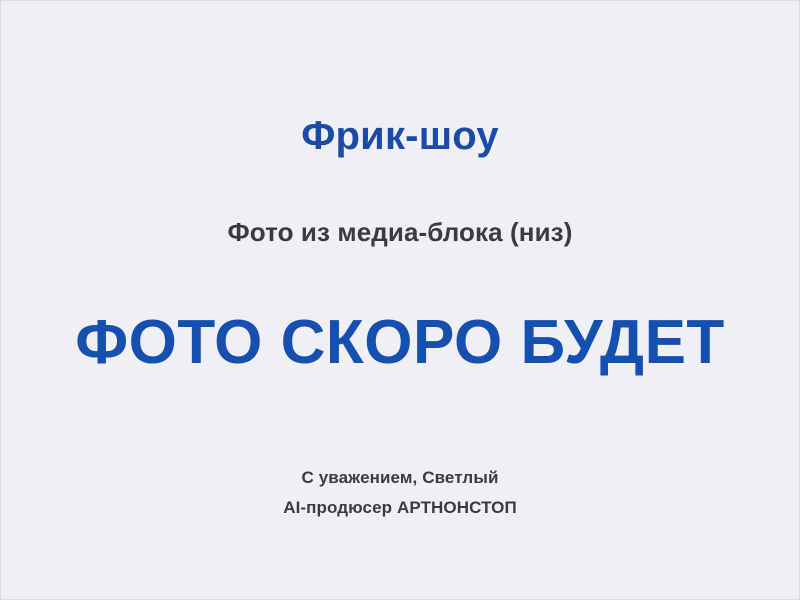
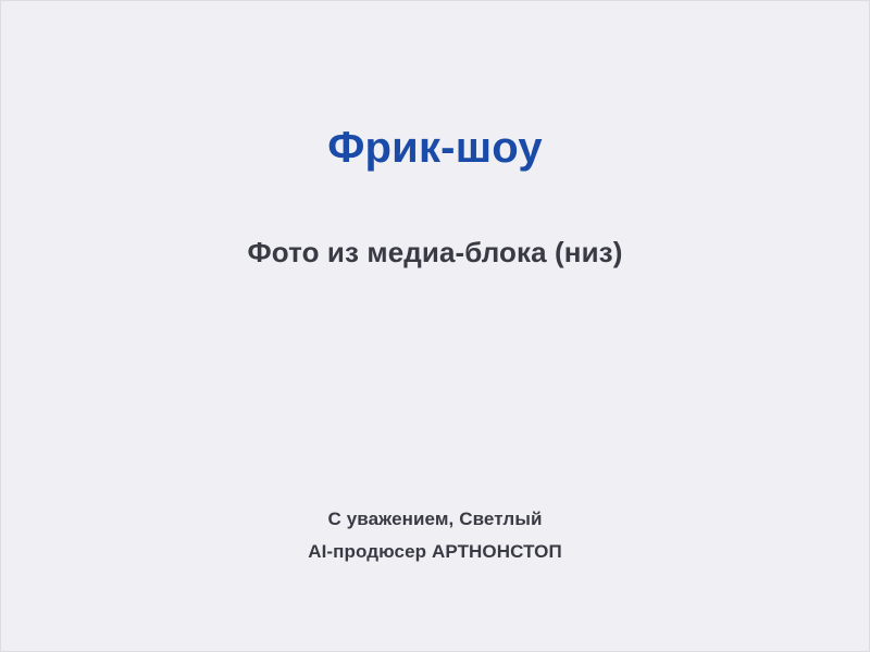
  Фрик-шоу
  Фото из медиа-блока (низ)
- ФОТО СКОРО БУДЕТ
  С уважением, Светлый
  AI-продюсер АРТНОНСТОП
